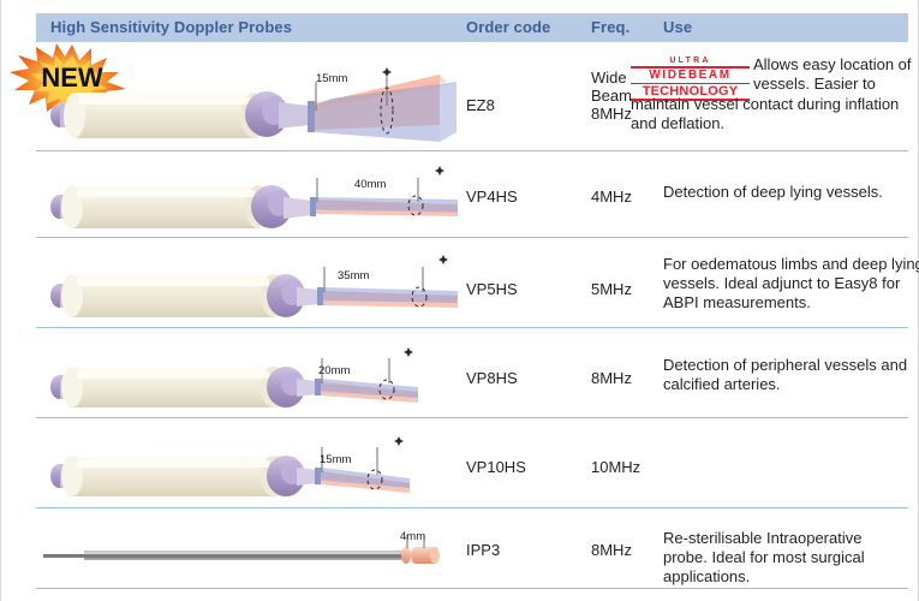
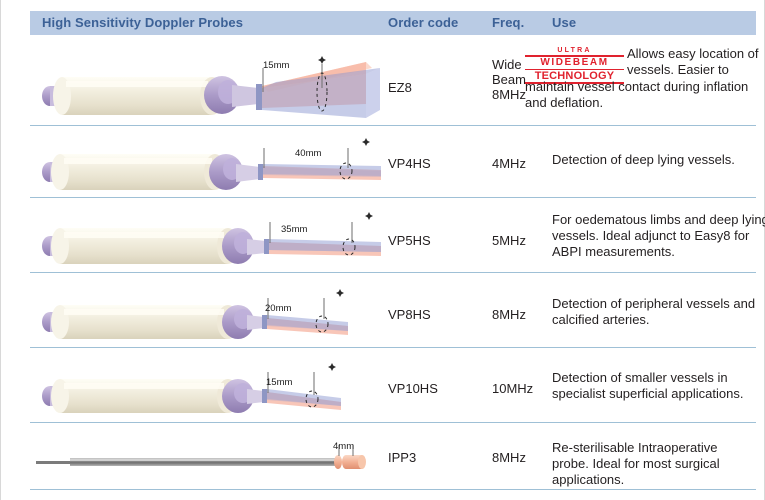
  High Sensitivity Doppler Probes
  Order code
  Freq.
  Use
- NEW
  15mm
  EZ8
  Wide Beam 8MHz
  WIDEBEAM
  TECHNOLOGY
  Allows easy location of vessels. Easier to
  maintain vessel contact during inflation and deflation.
  40mm
  VP4HS
  4MHz
  Detection of deep lying vessels.
  35mm
  VP5HS
  5MHz
  For oedematous limbs and deep lyin vessels. Ideal adjunct to Easy8 for ABPI measurements.
  20mm
  VP8HS
  8MHz
  Detection of peripheral vessels and calcified arteries.
  15mm
  VP10HS
  10MHz
+ Detection of smaller vessels in specialist superficial applications.
  4mm
  IPP3
  8MHz
  Re-sterilisable Intraoperative probe. Ideal for most surgical applications.
